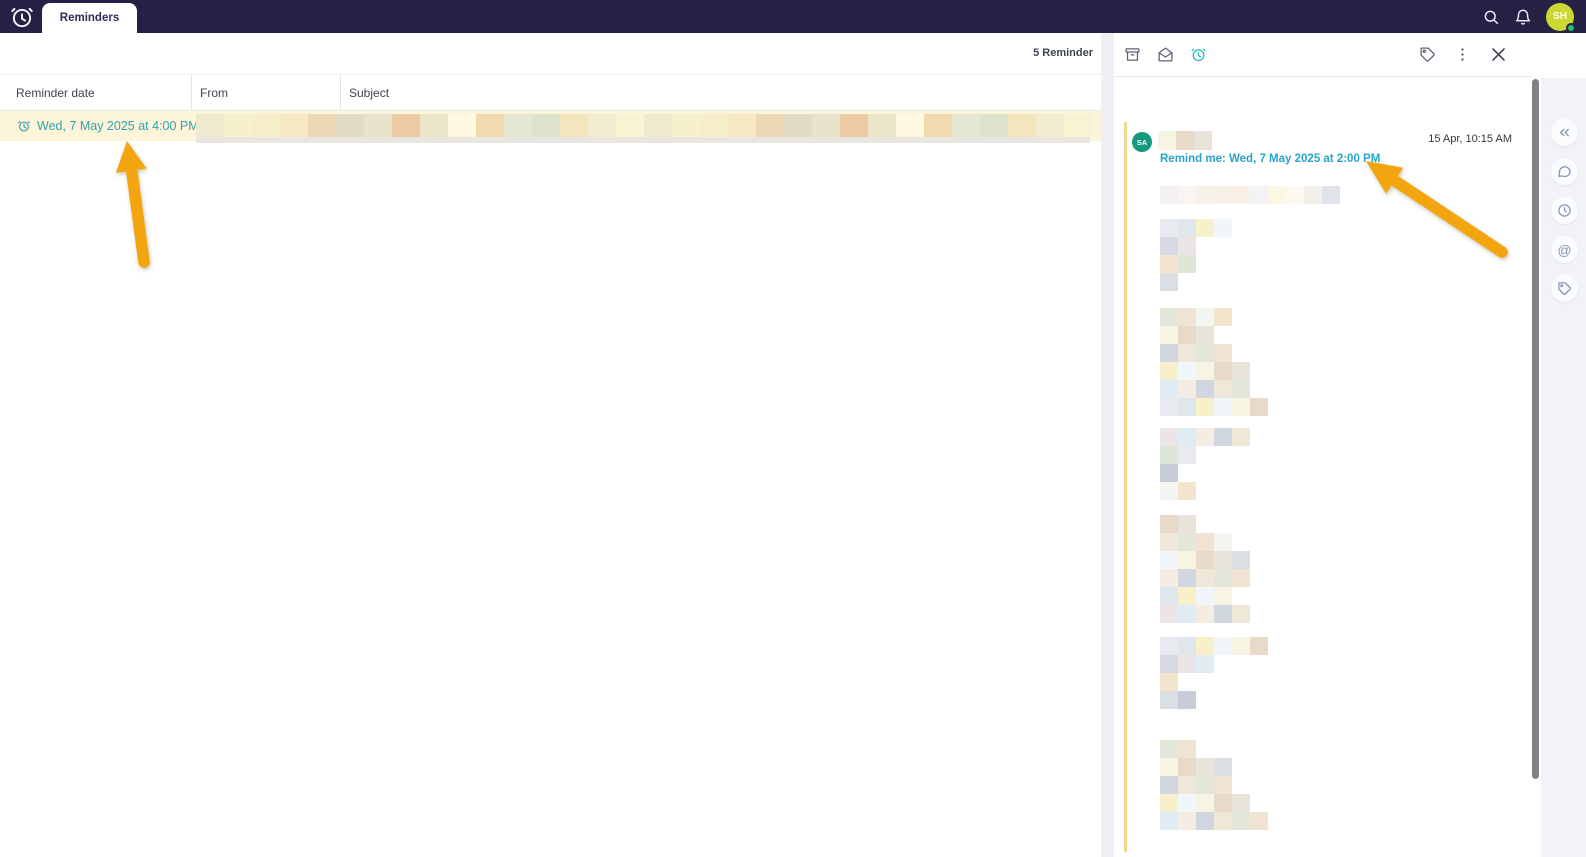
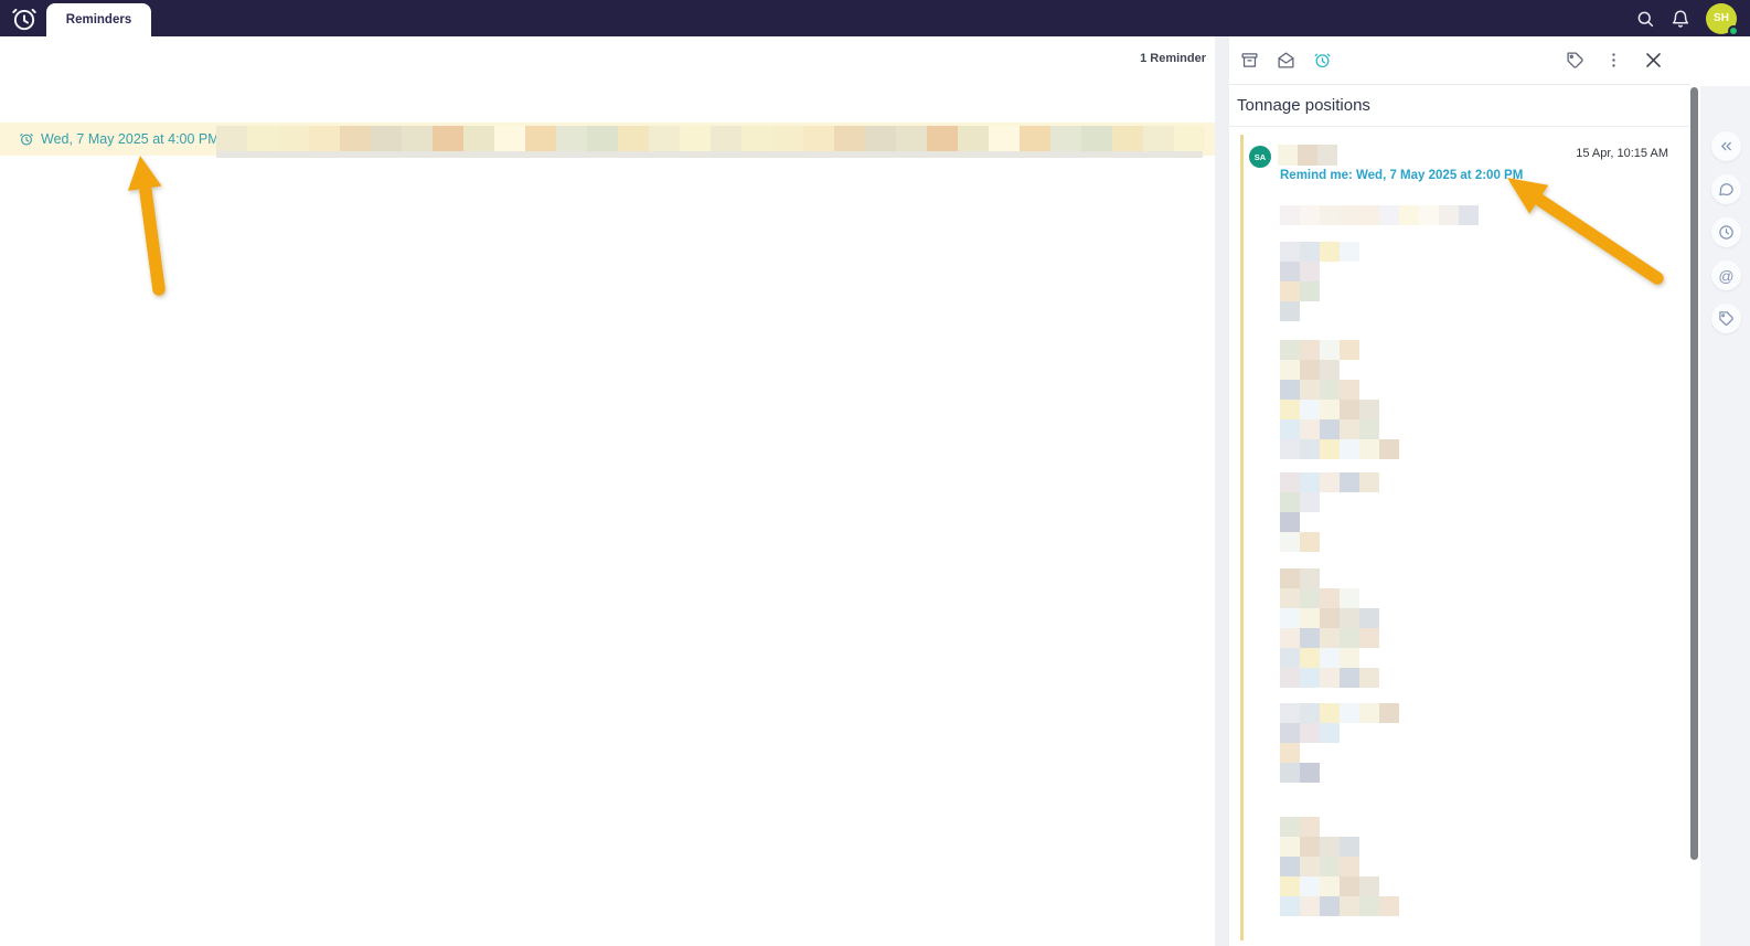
  Reminders
  SH
- 5 Reminder
+ 1 Reminder
- Reminder date
- From
- Subject
  Wed, 7 May 2025 at 4:00 PM
+ Tonnage positions
  SA
  15 Apr, 10:15 AM
  Remind me: Wed, 7 May 2025 at 2:00 PM
  @
